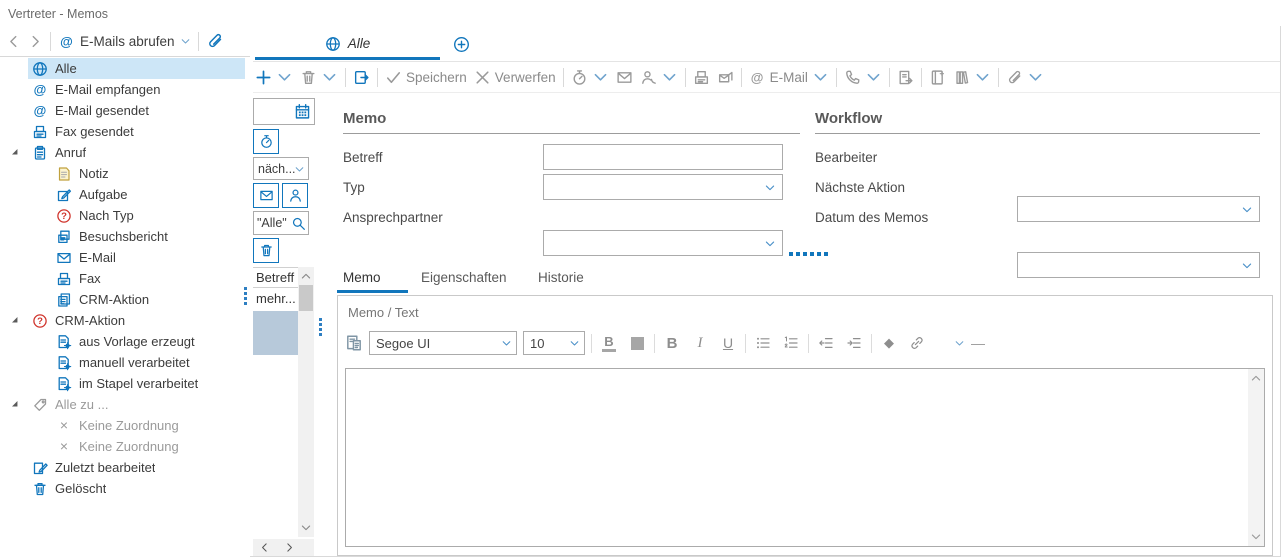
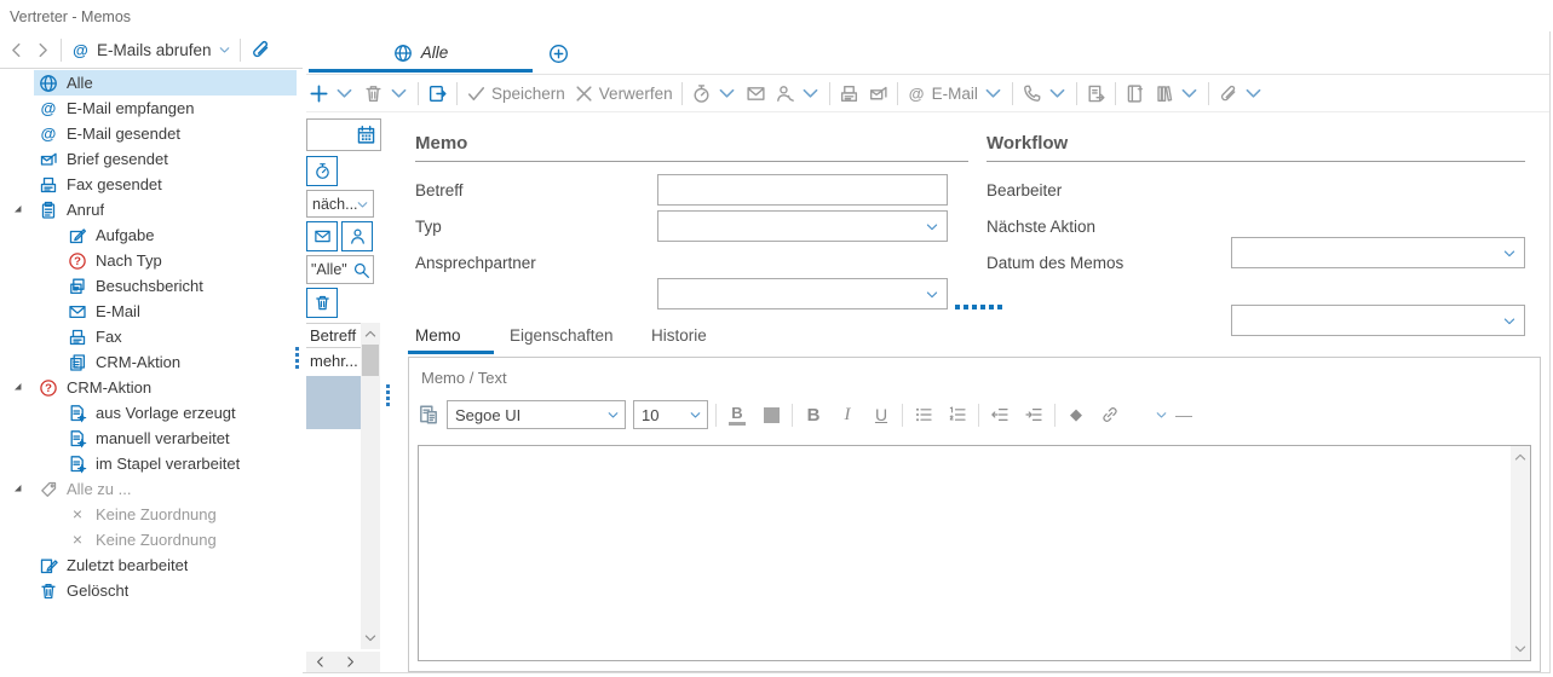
  Vertreter - Memos
  @
  E-Mails abrufen
  Alle
  @
  E-Mail empfangen
  @
  E-Mail gesendet
+ Brief gesendet
  Fax gesendet
  Anruf
- Notiz
  Aufgabe
  ?
  Nach Typ
  Besuchsbericht
  E-Mail
  Fax
  CRM-Aktion
  ?
  CRM-Aktion
  aus Vorlage erzeugt
  manuell verarbeitet
  im Stapel verarbeitet
  Alle zu ...
  ×
  Keine Zuordnung
  ×
  Keine Zuordnung
  Zuletzt bearbeitet
  Gelöscht
  Alle
  Speichern
  Verwerfen
  @
  E-Mail
  näch...
  "Alle"
  Betreff
  mehr...
  Memo
  Betreff
  Typ
  Ansprechpartner
  Workflow
  Bearbeiter
  Nächste Aktion
  Datum des Memos
  Memo
  Eigenschaften
  Historie
  Memo / Text
  Segoe UI
  10
  B
  B
  I
  U
  ◆
  —
